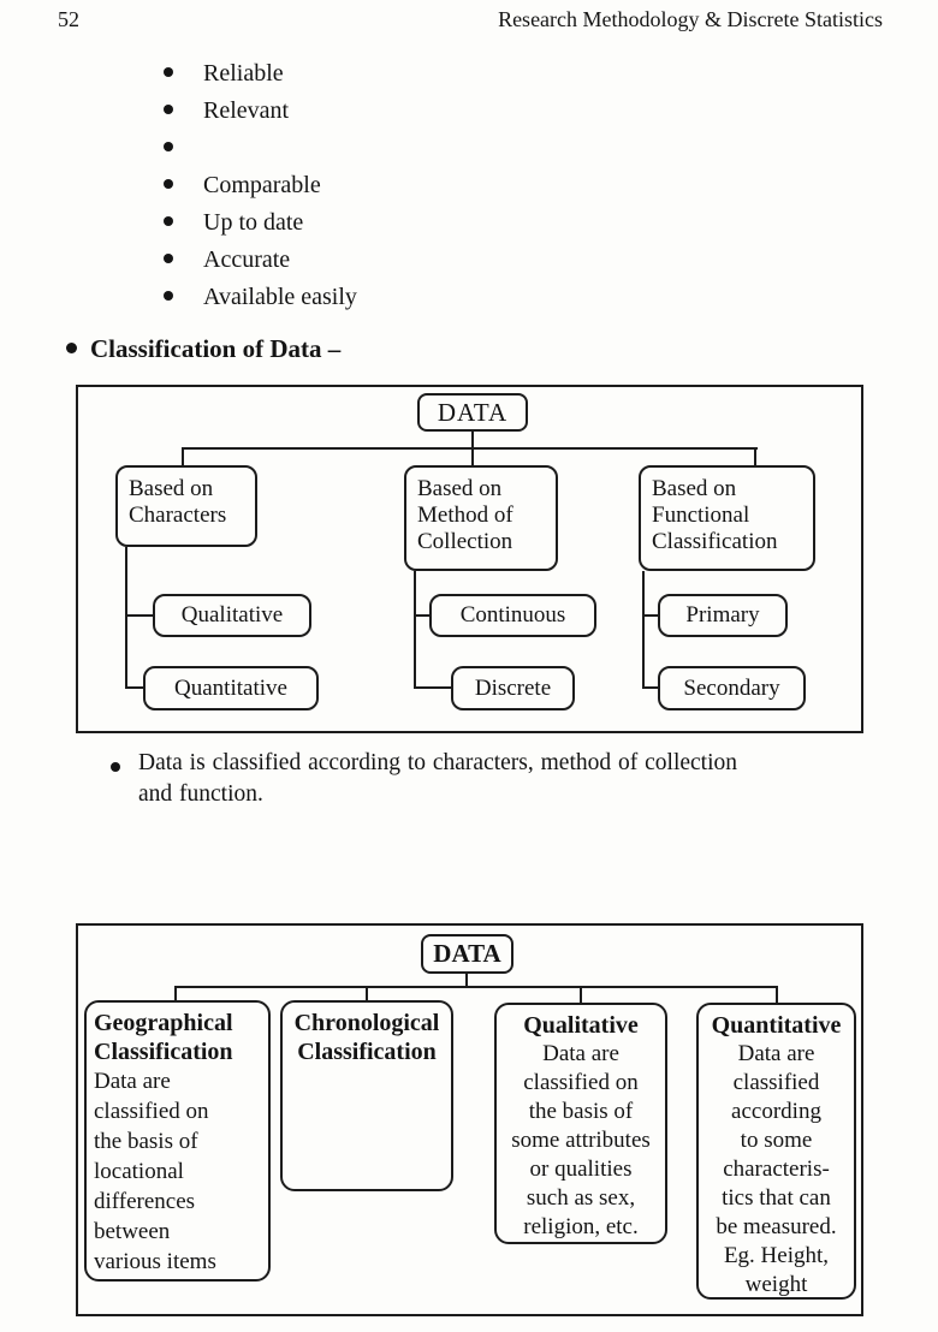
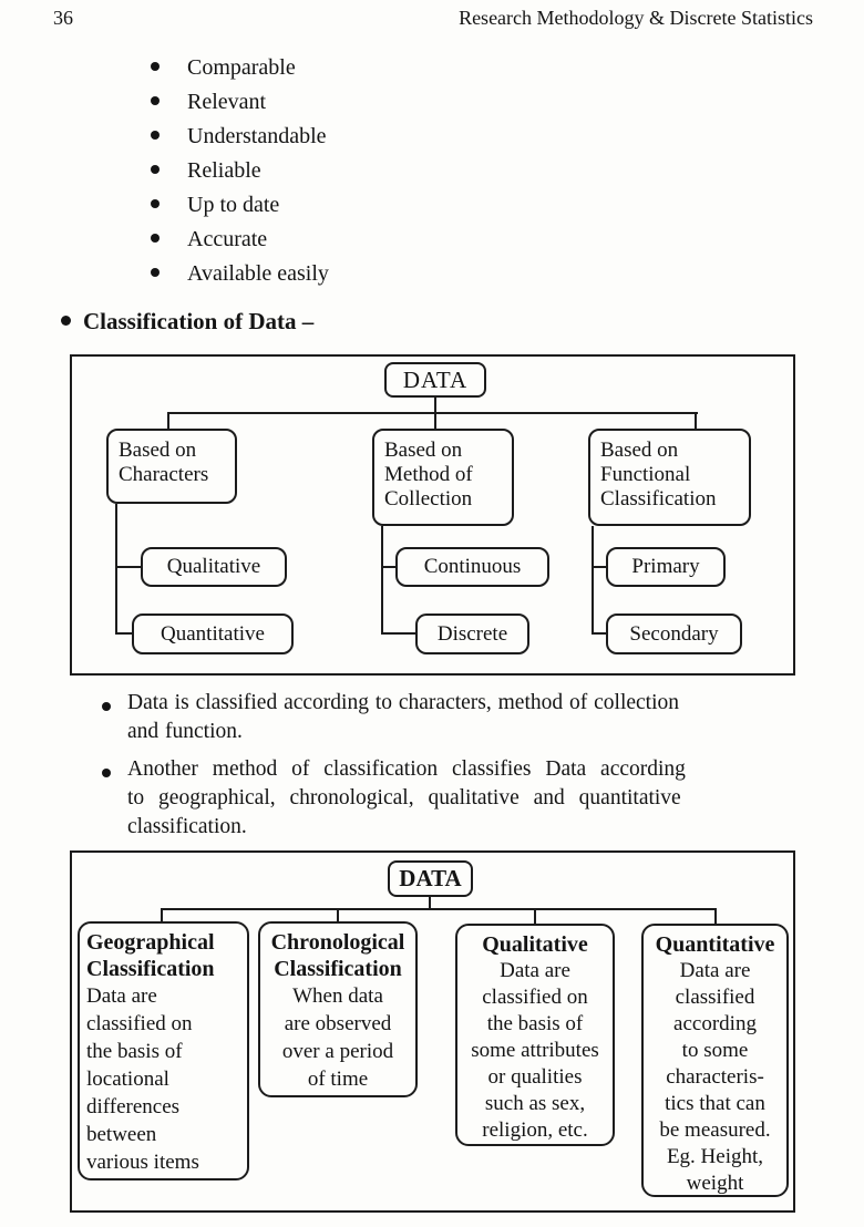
- 52
+ 36
  Research Methodology & Discrete Statistics
- Reliable
+ Comparable
  Relevant
+ Understandable
- Comparable
+ Reliable
  Up to date
  Accurate
  Available easily
  Classification of Data –
  DATA
  Based on
  Characters
  Based on
  Method of
  Collection
  Based on
  Functional
  Classification
  Qualitative
  Quantitative
  Continuous
  Discrete
  Primary
  Secondary
  Data is classified according to characters, method of collection
  and function.
+ Another method of classification classifies Data according
+ to geographical, chronological, qualitative and quantitative
+ classification.
  DATA
  Geographical
  Classification
  Data are
  classified on
  the basis of
  locational
  differences
  between
  various items
  Chronological
  Classification
+ When data
+ are observed
+ over a period
+ of time
  Qualitative
  Data are
  classified on
  the basis of
  some attributes
  or qualities
  such as sex,
  religion, etc.
  Quantitative
  Data are
  classified
  according
  to some
  characteris-
  tics that can
  be measured.
  Eg. Height,
  weight
